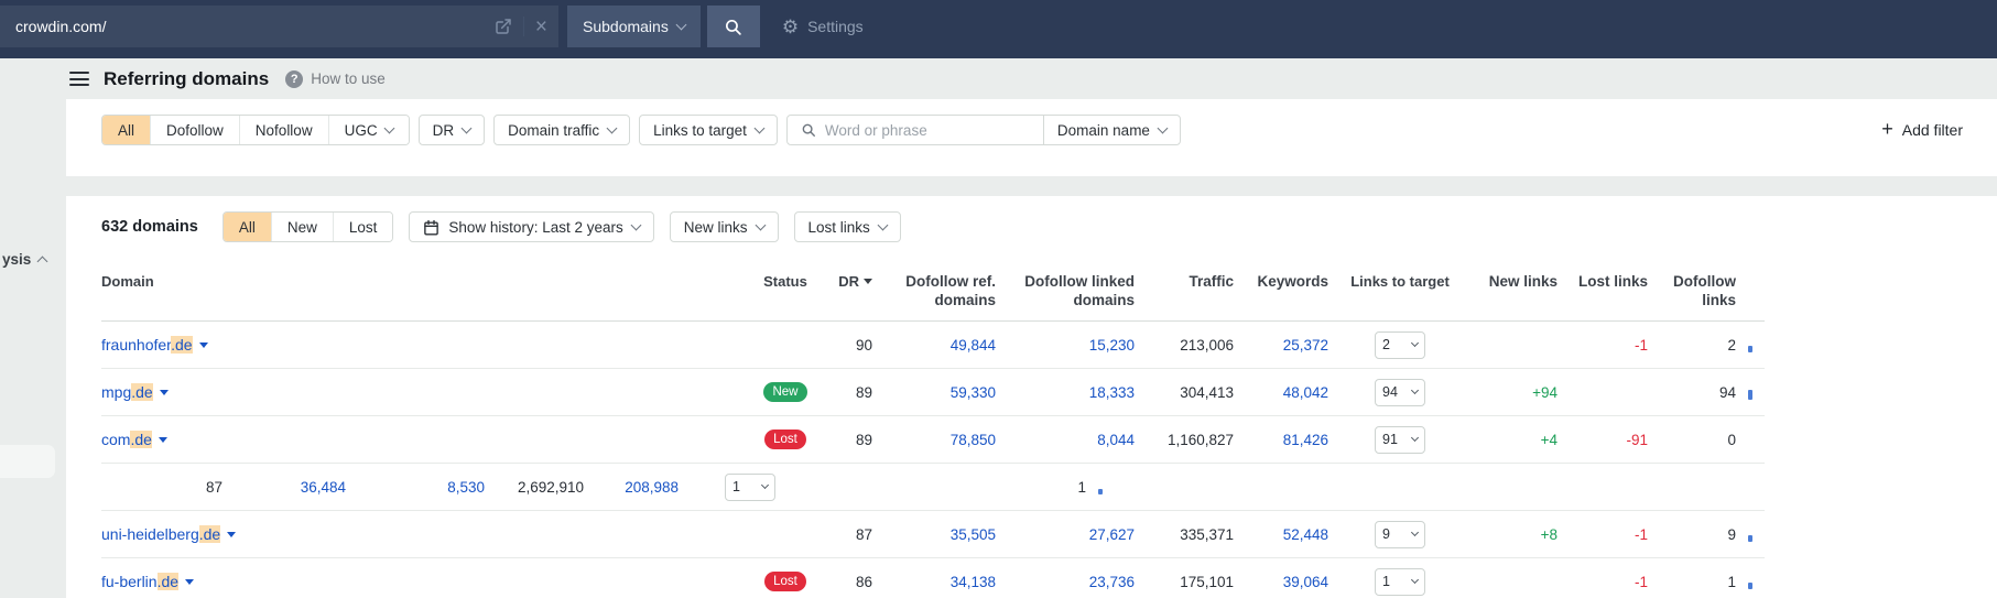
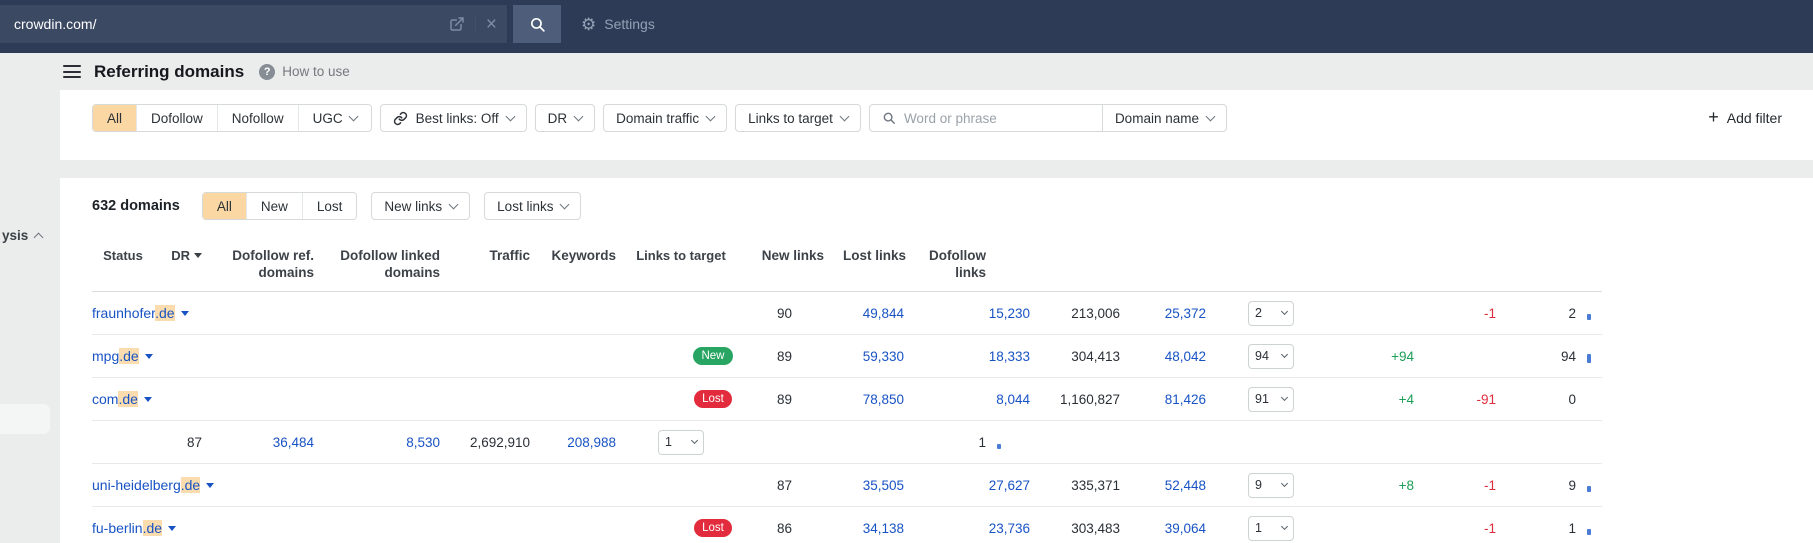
  crowdin.com/
  ×
- Subdomains
  ⚙
  Settings
  ysis
  Referring domains
  ?
  How to use
  All
  Dofollow
  Nofollow
  UGC
+ Best links: Off
  DR
  Domain traffic
  Links to target
  Word or phrase
  Domain name
  +
  Add filter
  632 domains
  All
  New
  Lost
- Show history: Last 2 years
  New links
  Lost links
- Domain
  Status
  DR
  Dofollow ref.
  domains
  Dofollow linked
  domains
  Traffic
  Keywords
  Links to target
  New links
  Lost links
  Dofollow
  links
  fraunhofer.de
  90
  49,844
  15,230
  213,006
  25,372
  2
  -1
  2
  mpg.de
  New
  89
  59,330
  18,333
  304,413
  48,042
  94
  +94
  94
  com.de
  Lost
  89
  78,850
  8,044
  1,160,827
  81,426
  91
  +4
  -91
  0
  87
  36,484
  8,530
  2,692,910
  208,988
  1
  1
  uni-heidelberg.de
  87
  35,505
  27,627
  335,371
  52,448
  9
  +8
  -1
  9
  fu-berlin.de
  Lost
  86
  34,138
  23,736
- 175,101
+ 303,483
  39,064
  1
  -1
  1
